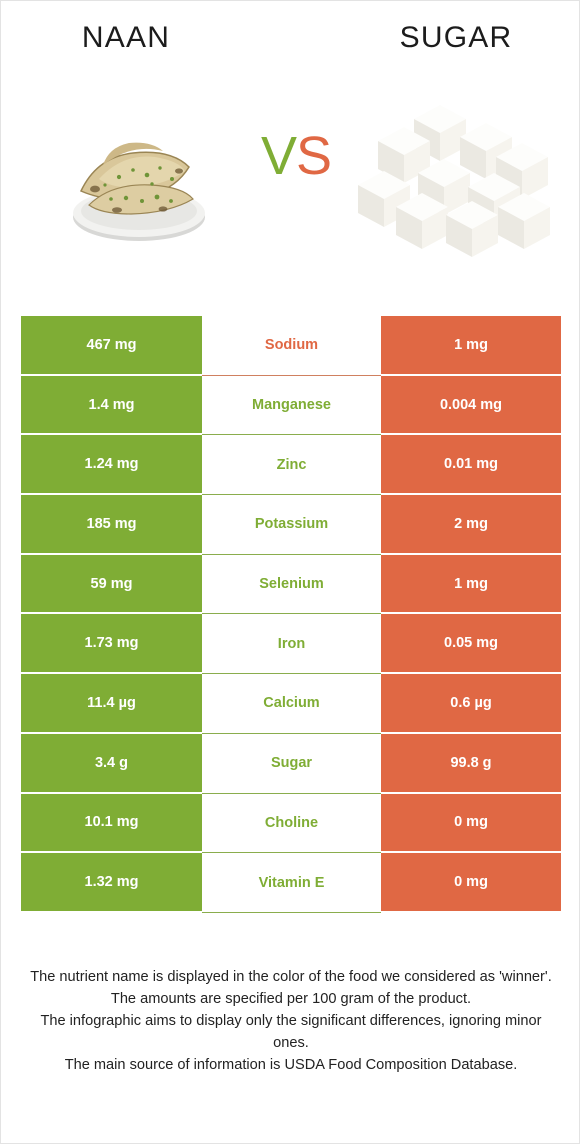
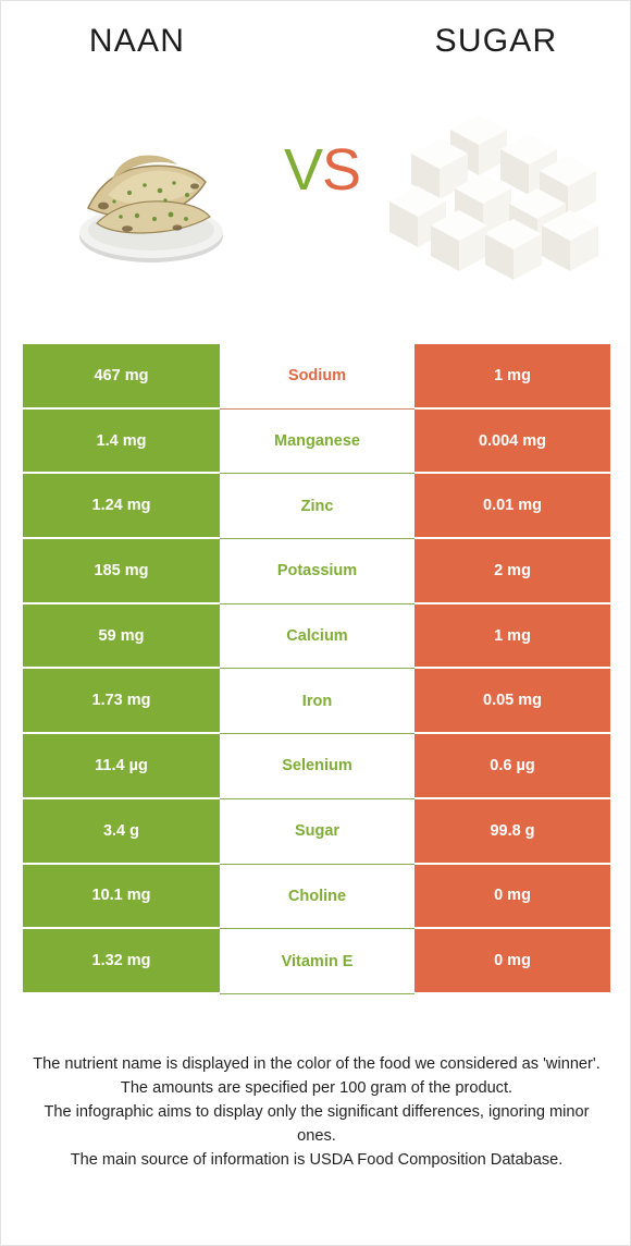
  NAAN
  SUGAR
  VS
  467 mg
  Sodium
  1 mg
  1.4 mg
  Manganese
  0.004 mg
  1.24 mg
  Zinc
  0.01 mg
  185 mg
  Potassium
  2 mg
  59 mg
- Selenium
+ Calcium
  1 mg
  1.73 mg
  Iron
  0.05 mg
  11.4 µg
- Calcium
+ Selenium
  0.6 µg
  3.4 g
  Sugar
  99.8 g
  10.1 mg
  Choline
  0 mg
  1.32 mg
  Vitamin E
  0 mg
  The nutrient name is displayed in the color of the food we considered as 'winner'.
  The amounts are specified per 100 gram of the product.
  The infographic aims to display only the significant differences, ignoring minor ones.
  The main source of information is USDA Food Composition Database.
